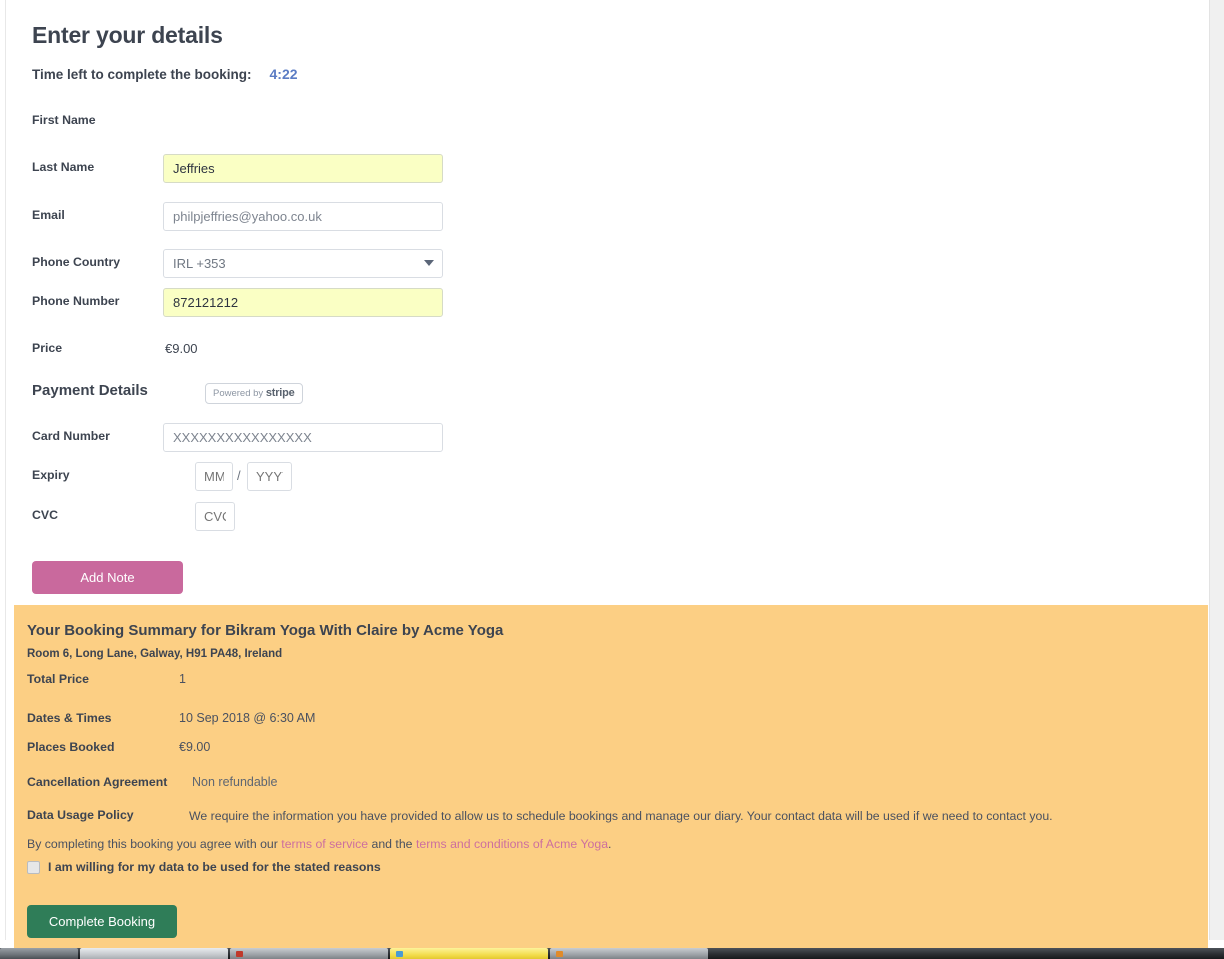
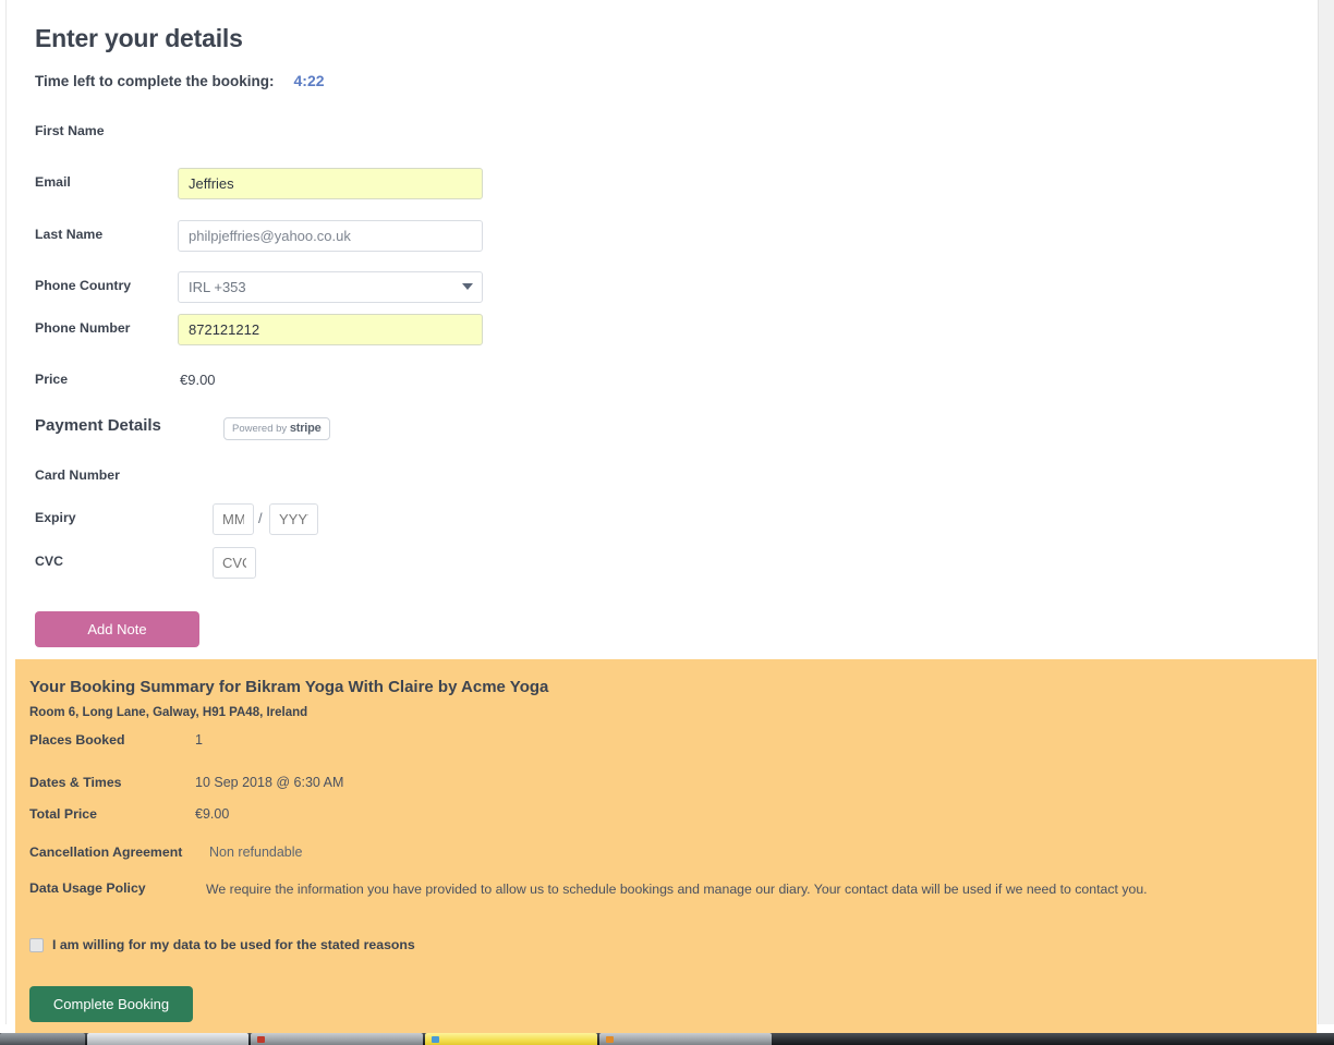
  Enter your details
  Time left to complete the booking: 4:22
  First Name
- Last Name
+ Email
  Jeffries
- Email
+ Last Name
  philpjeffries@yahoo.co.uk
  Phone Country
  IRL +353
  Phone Number
  872121212
  Price
  €9.00
  Payment Details
  Powered by stripe
  Card Number
- XXXXXXXXXXXXXXXX
  Expiry
  MM
  /
  YYY
  CVC
  Add Note
  Your Booking Summary for Bikram Yoga With Claire by Acme Yoga
  Room 6, Long Lane, Galway, H91 PA48, Ireland
- Total Price
+ Places Booked
  1
  Dates & Times
  10 Sep 2018 @ 6:30 AM
- Places Booked
+ Total Price
  €9.00
  Cancellation Agreement
  Non refundable
  Data Usage Policy
  We require the information you have provided to allow us to schedule bookings and manage our diary. Your contact data will be used if we need to contact you.
- By completing this booking you agree with our terms of service and the terms and conditions of Acme Yoga.
  I am willing for my data to be used for the stated reasons
  Complete Booking
